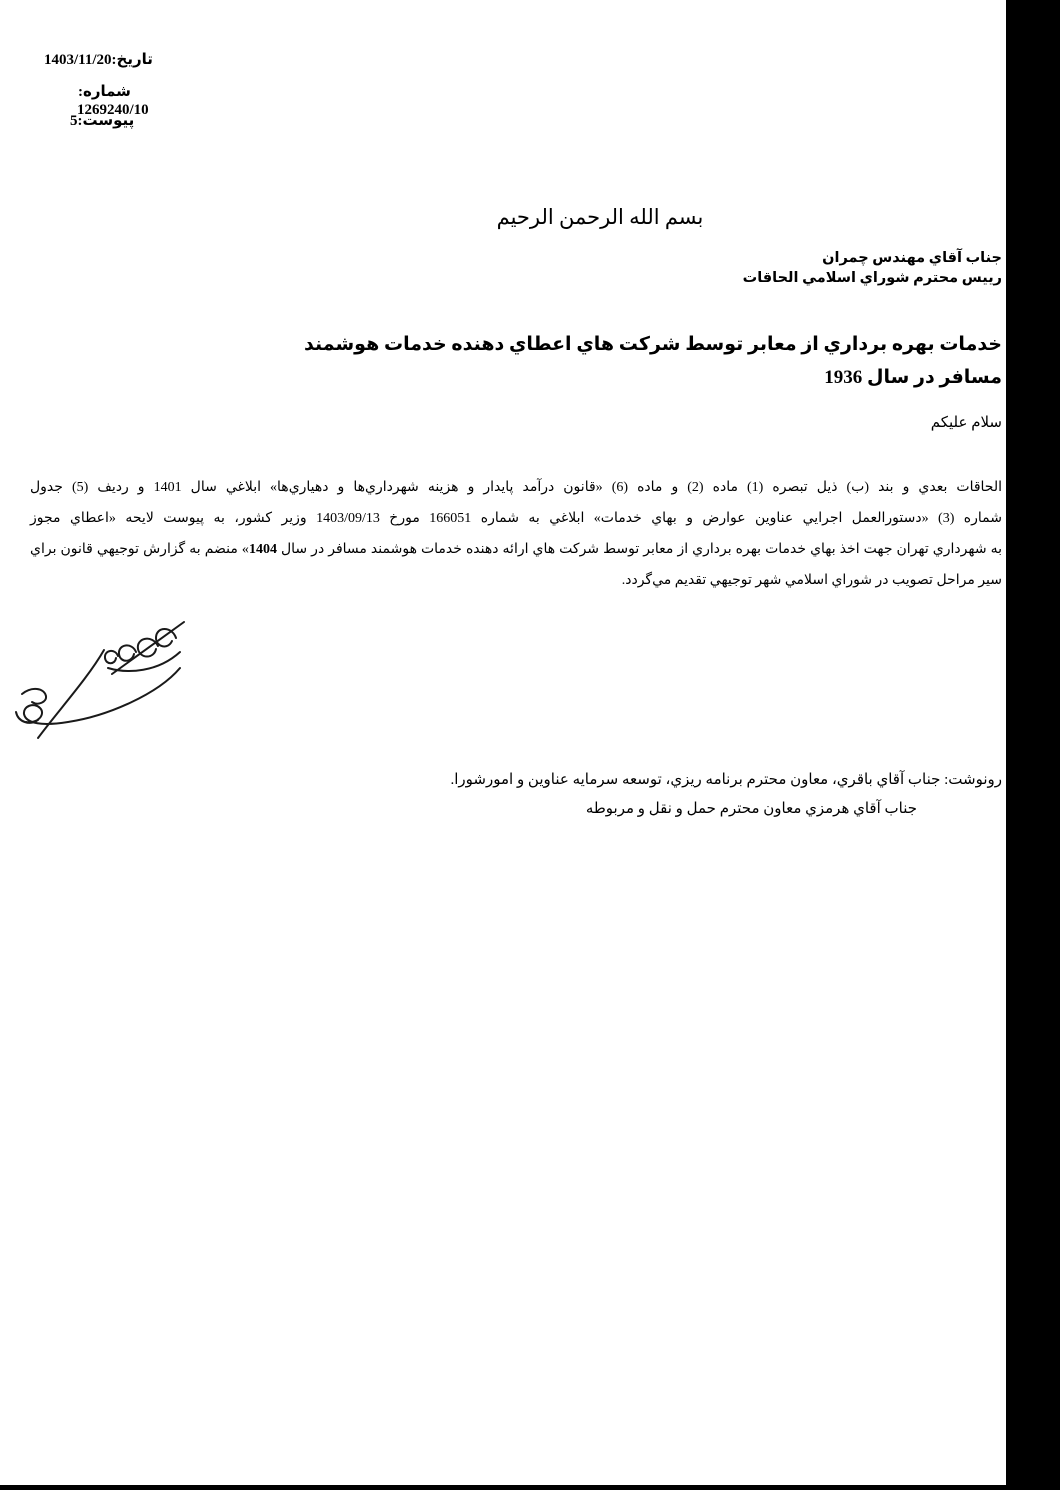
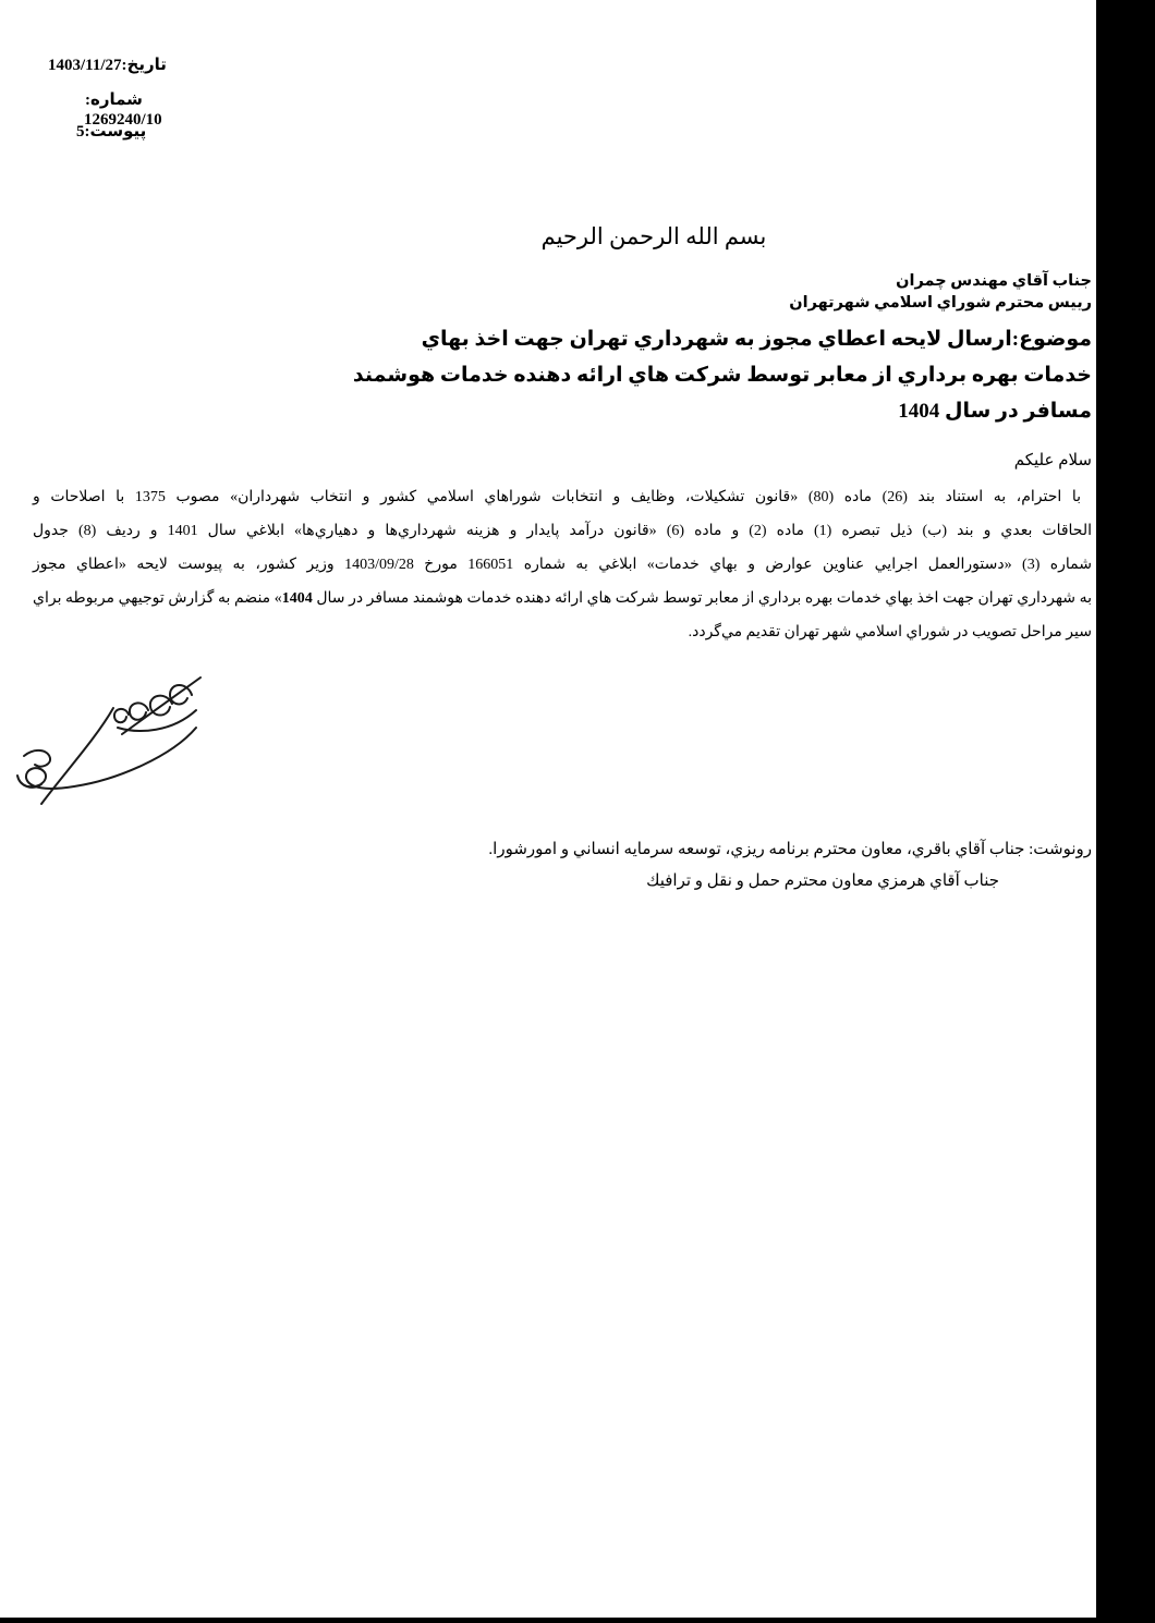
- تاريخ:1403/11/20
+ تاريخ:1403/11/27
  شماره:
  1269240/10
  پيوست:5
  بسم الله الرحمن الرحيم
  جناب آقاي مهندس چمران
- رييس محترم شوراي اسلامي الحاقات
+ رييس محترم شوراي اسلامي شهرتهران
+ موضوع:ارسال لايحه اعطاي مجوز به شهرداري تهران جهت اخذ بهاي
- خدمات بهره برداري از معابر توسط شرکت هاي اعطاي دهنده خدمات هوشمند
+ خدمات بهره برداري از معابر توسط شرکت هاي ارائه دهنده خدمات هوشمند
- مسافر در سال 1936
+ مسافر در سال 1404
  سلام عليکم
+ با احترام، به استناد بند (26) ماده (80) «قانون تشکيلات، وظايف و انتخابات شوراهاي اسلامي کشور و انتخاب شهرداران» مصوب 1375 با اصلاحات و
- الحاقات بعدي و بند (ب) ذيل تبصره (1) ماده (2) و ماده (6) «قانون درآمد پايدار و هزينه شهرداري‌ها و دهياري‌ها» ابلاغي سال 1401 و رديف (5) جدول
+ الحاقات بعدي و بند (ب) ذيل تبصره (1) ماده (2) و ماده (6) «قانون درآمد پايدار و هزينه شهرداري‌ها و دهياري‌ها» ابلاغي سال 1401 و رديف (8) جدول
- شماره (3) «دستورالعمل اجرايي عناوين عوارض و بهاي خدمات» ابلاغي به شماره 166051 مورخ 1403/09/13 وزير کشور، به پيوست لايحه «اعطاي مجوز
+ شماره (3) «دستورالعمل اجرايي عناوين عوارض و بهاي خدمات» ابلاغي به شماره 166051 مورخ 1403/09/28 وزير کشور، به پيوست لايحه «اعطاي مجوز
- به شهرداري تهران جهت اخذ بهاي خدمات بهره برداري از معابر توسط شرکت هاي ارائه دهنده خدمات هوشمند مسافر در سال 1404» منضم به گزارش توجيهي قانون براي
+ به شهرداري تهران جهت اخذ بهاي خدمات بهره برداري از معابر توسط شرکت هاي ارائه دهنده خدمات هوشمند مسافر در سال 1404» منضم به گزارش توجيهي مربوطه براي
- سير مراحل تصويب در شوراي اسلامي شهر توجيهي تقديم مي‌گردد.
+ سير مراحل تصويب در شوراي اسلامي شهر تهران تقديم مي‌گردد.
- رونوشت: جناب آقاي باقري، معاون محترم برنامه ريزي، توسعه سرمايه عناوين و امورشورا.
+ رونوشت: جناب آقاي باقري، معاون محترم برنامه ريزي، توسعه سرمايه انساني و امورشورا.
- جناب آقاي هرمزي معاون محترم حمل و نقل و مربوطه
+ جناب آقاي هرمزي معاون محترم حمل و نقل و ترافيك
